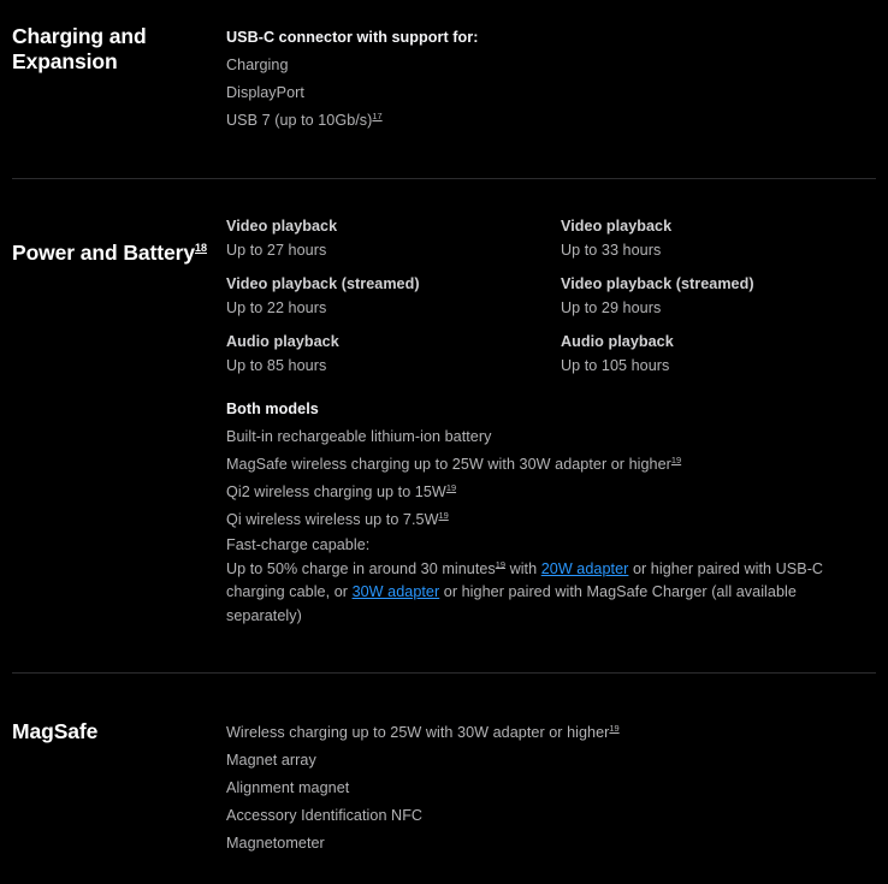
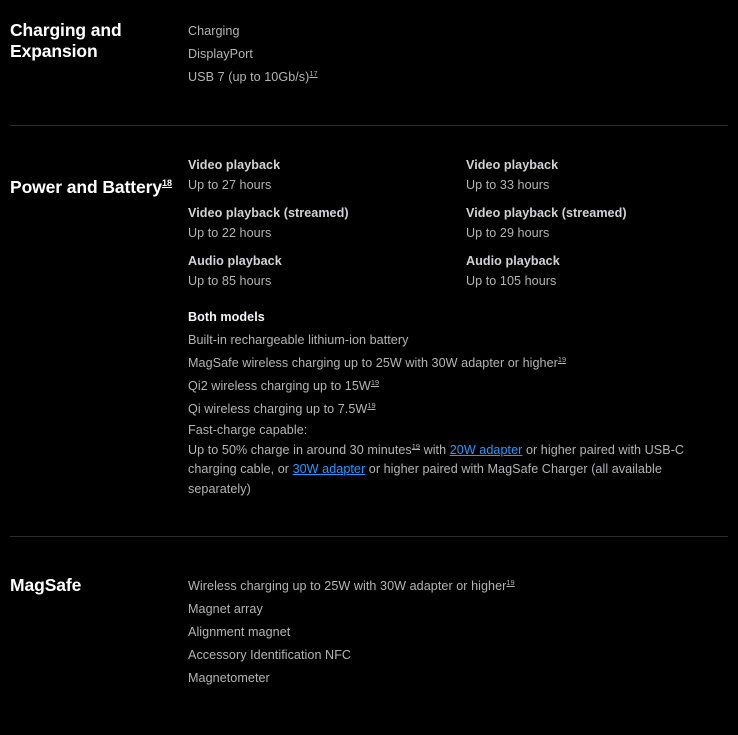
  Charging and
  Expansion
- USB-C connector with support for:
  Charging
  DisplayPort
  USB 7 (up to 10Gb/s)17
  Power and Battery18
  Video playback
  Up to 27 hours
  Video playback (streamed)
  Up to 22 hours
  Audio playback
  Up to 85 hours
  Video playback
  Up to 33 hours
  Video playback (streamed)
  Up to 29 hours
  Audio playback
  Up to 105 hours
  Both models
  Built-in rechargeable lithium-ion battery
  MagSafe wireless charging up to 25W with 30W adapter or higher19
  Qi2 wireless charging up to 15W19
- Qi wireless wireless up to 7.5W19
+ Qi wireless charging up to 7.5W19
  Fast-charge capable:
  Up to 50% charge in around 30 minutes19 with 20W adapter or higher paired with USB-C charging cable, or 30W adapter or higher paired with MagSafe Charger (all available separately)
  MagSafe
  Wireless charging up to 25W with 30W adapter or higher19
  Magnet array
  Alignment magnet
  Accessory Identification NFC
  Magnetometer
